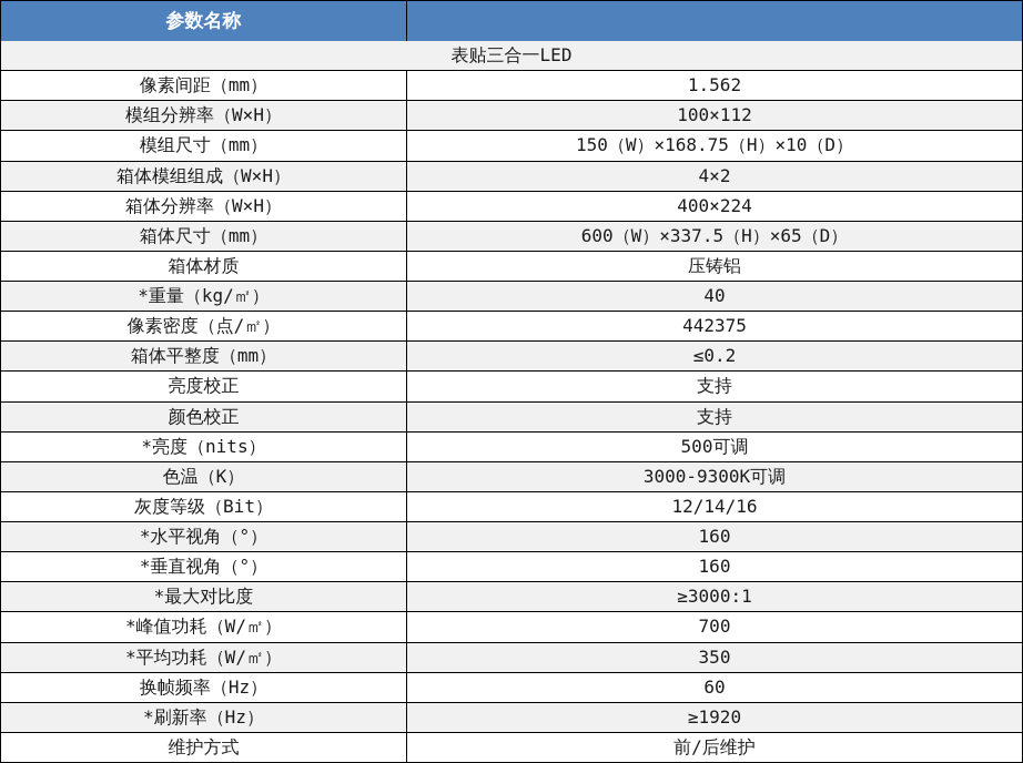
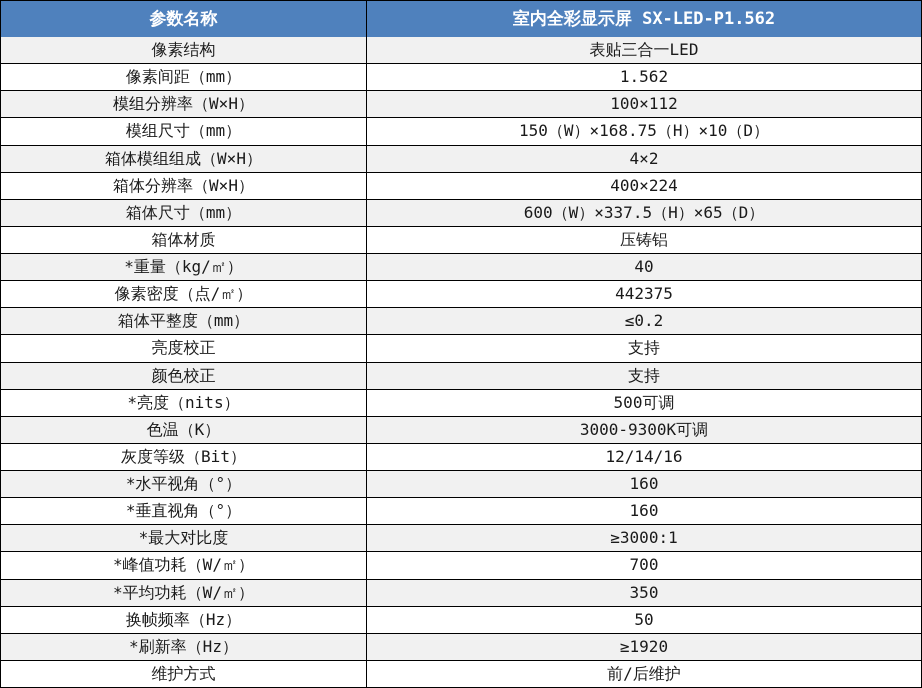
  参数名称
+ 室内全彩显示屏 SX-LED-P1.562
+ 像素结构
  表贴三合一LED
  像素间距（mm）
  1.562
  模组分辨率（W×H）
  100×112
  模组尺寸（mm）
  150（W）×168.75（H）×10（D）
  箱体模组组成（W×H）
  4×2
  箱体分辨率（W×H）
  400×224
  箱体尺寸（mm）
  600（W）×337.5（H）×65（D）
  箱体材质
  压铸铝
  *重量（kg/㎡）
  40
  像素密度（点/㎡）
  442375
  箱体平整度（mm）
  ≤0.2
  亮度校正
  支持
  颜色校正
  支持
  *亮度（nits）
  500可调
  色温（K）
  3000-9300K可调
  灰度等级（Bit）
  12/14/16
  *水平视角（°）
  160
  *垂直视角（°）
  160
  *最大对比度
  ≥3000:1
  *峰值功耗（W/㎡）
  700
  *平均功耗（W/㎡）
  350
  换帧频率（Hz）
- 60
+ 50
  *刷新率（Hz）
  ≥1920
  维护方式
  前/后维护
